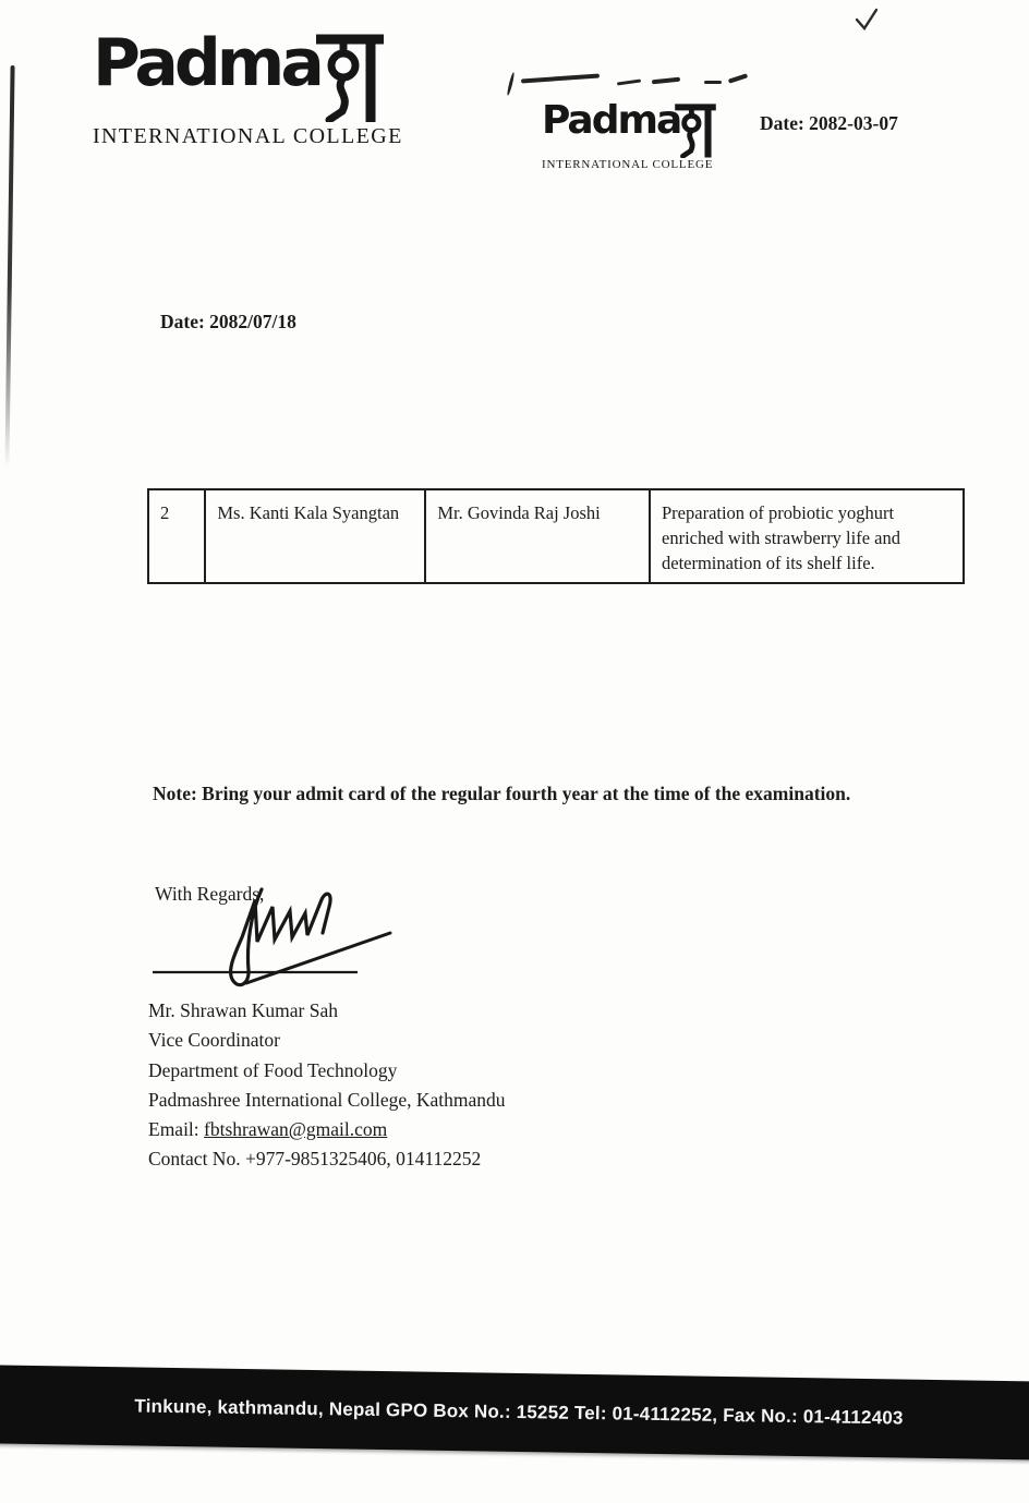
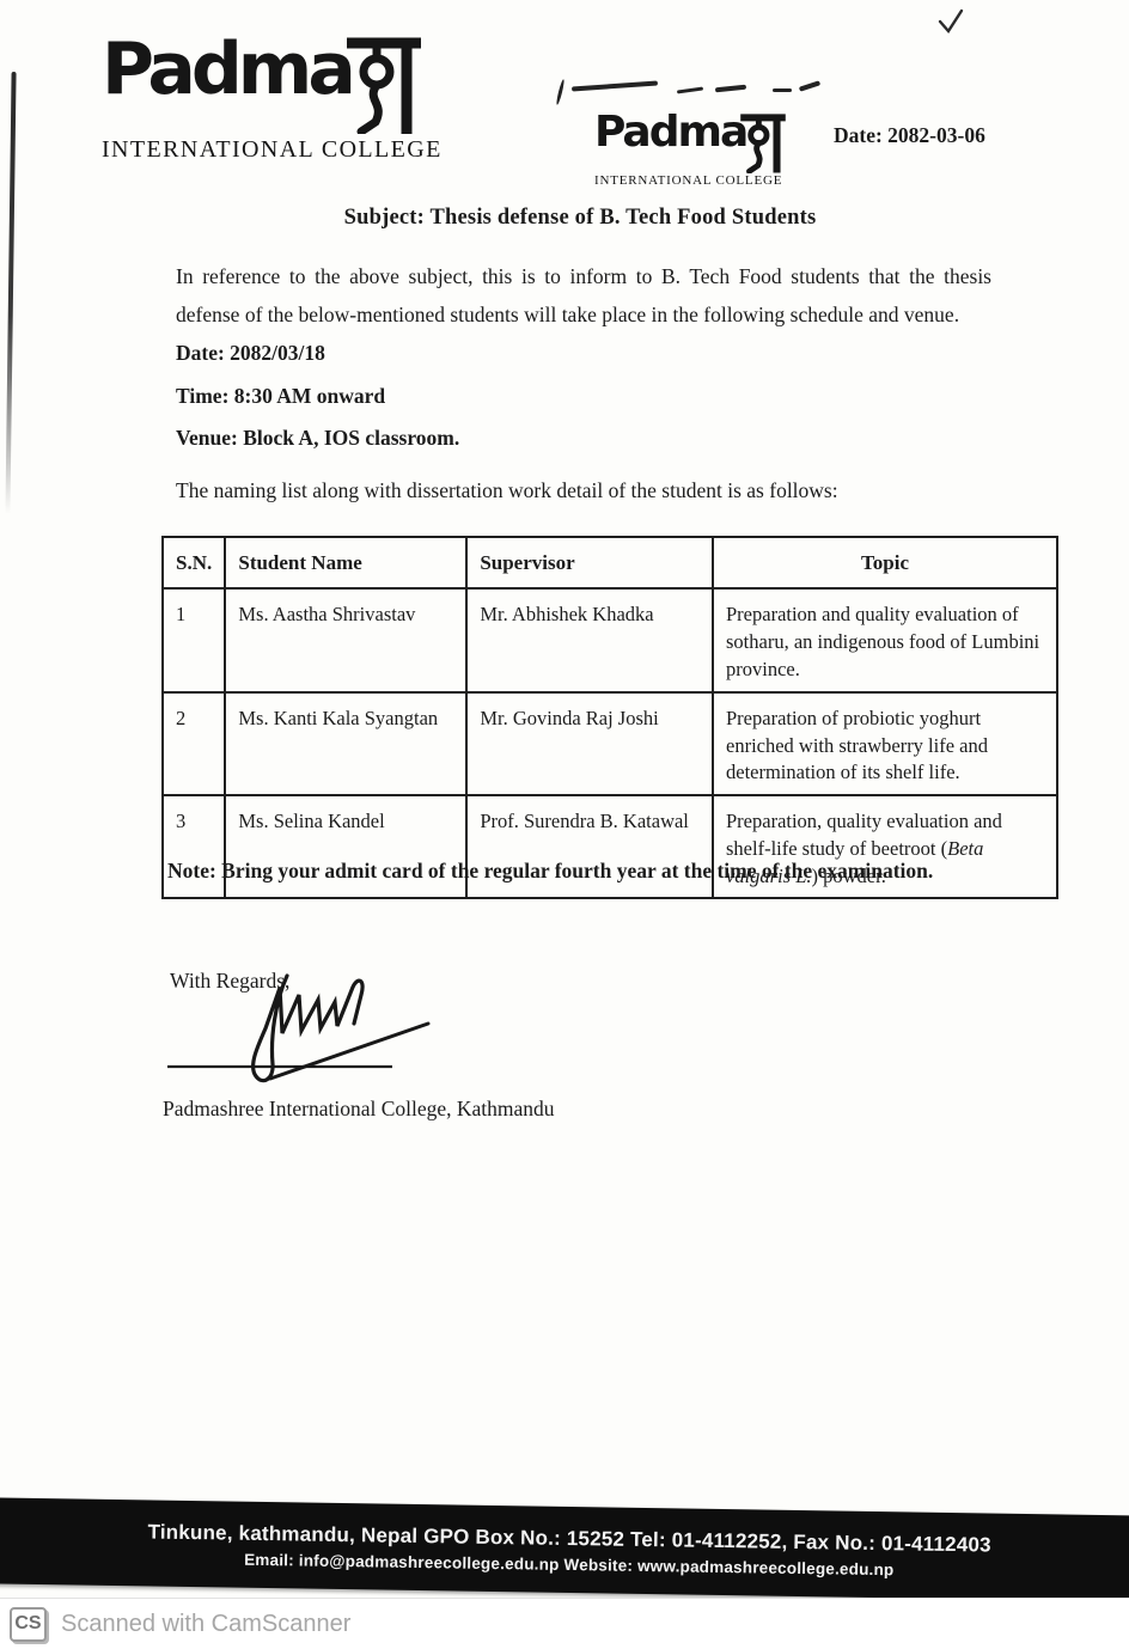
  Padma
  INTERNATIONAL COLLEGE
  Padma
  INTERNATIONAL COLLEGE
- Date: 2082-03-07
+ Date: 2082-03-06
+ Subject: Thesis defense of B. Tech Food Students
+ In reference to the above subject, this is to inform to B. Tech Food students that the thesis defense of the below-mentioned students will take place in the following schedule and venue.
- Date: 2082/07/18
+ Date: 2082/03/18
+ Time: 8:30 AM onward
+ Venue: Block A, IOS classroom.
+ The naming list along with dissertation work detail of the student is as follows:
+ S.N.	Student Name	Supervisor	Topic
+ 1	Ms. Aastha Shrivastav	Mr. Abhishek Khadka	Preparation and quality evaluation of sotharu, an indigenous food of Lumbini province.
  2	Ms. Kanti Kala Syangtan	Mr. Govinda Raj Joshi	Preparation of probiotic yoghurt enriched with strawberry life and determination of its shelf life.
+ 3	Ms. Selina Kandel	Prof. Surendra B. Katawal	Preparation, quality evaluation and shelf-life study of beetroot (Beta valgaris L.) powder.
  Note: Bring your admit card of the regular fourth year at the time of the examination.
  With Regards,
- Mr. Shrawan Kumar Sah
- Vice Coordinator
- Department of Food Technology
  Padmashree International College, Kathmandu
- Email: fbtshrawan@gmail.com
- Contact No. +977-9851325406, 014112252
  Tinkune, kathmandu, Nepal GPO Box No.: 15252 Tel: 01-4112252, Fax No.: 01-4112403
+ Email: info@padmashreecollege.edu.np Website: www.padmashreecollege.edu.np
+ CS
+ Scanned with CamScanner
